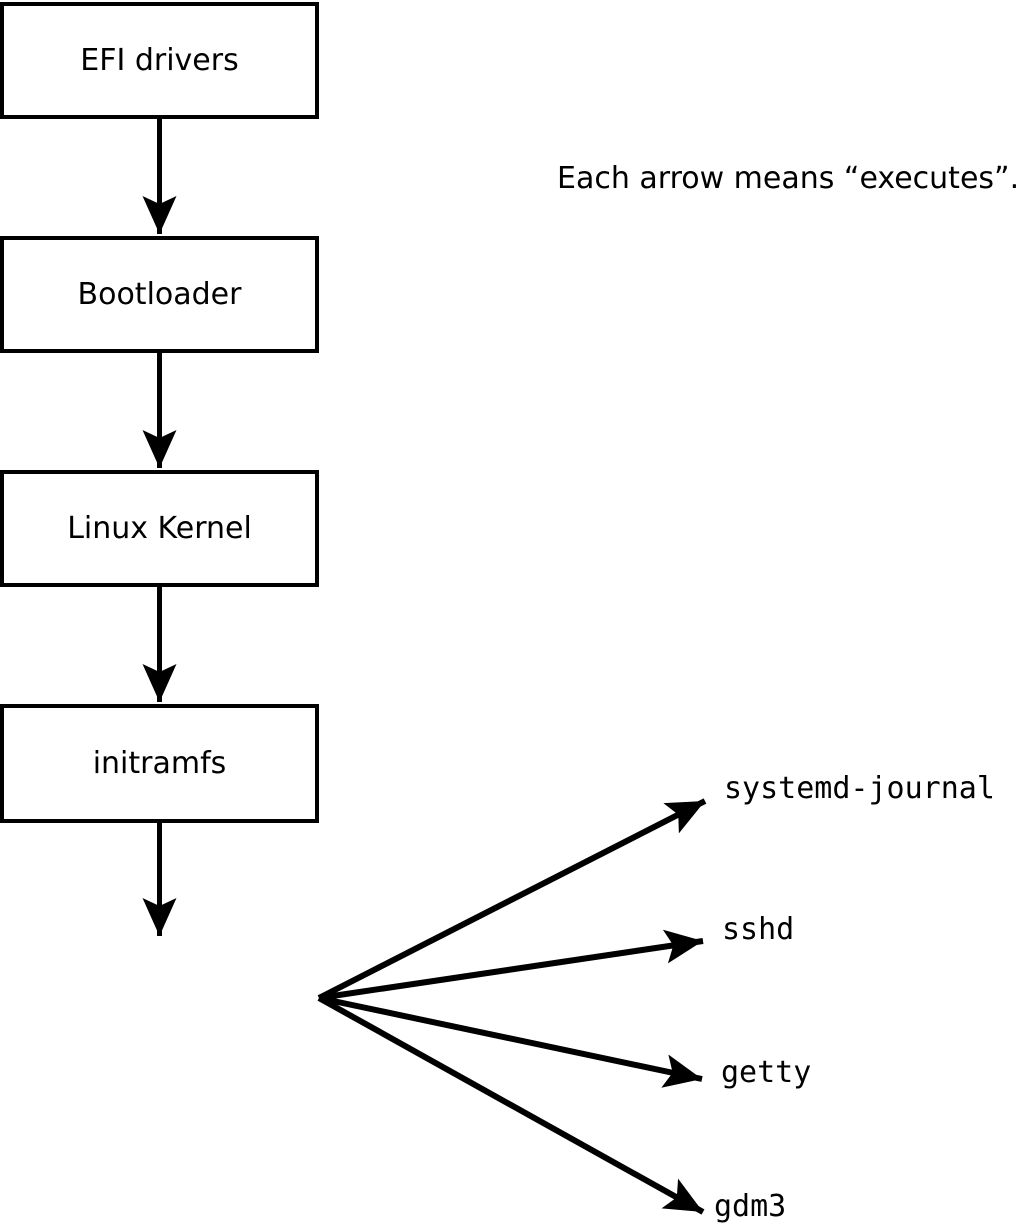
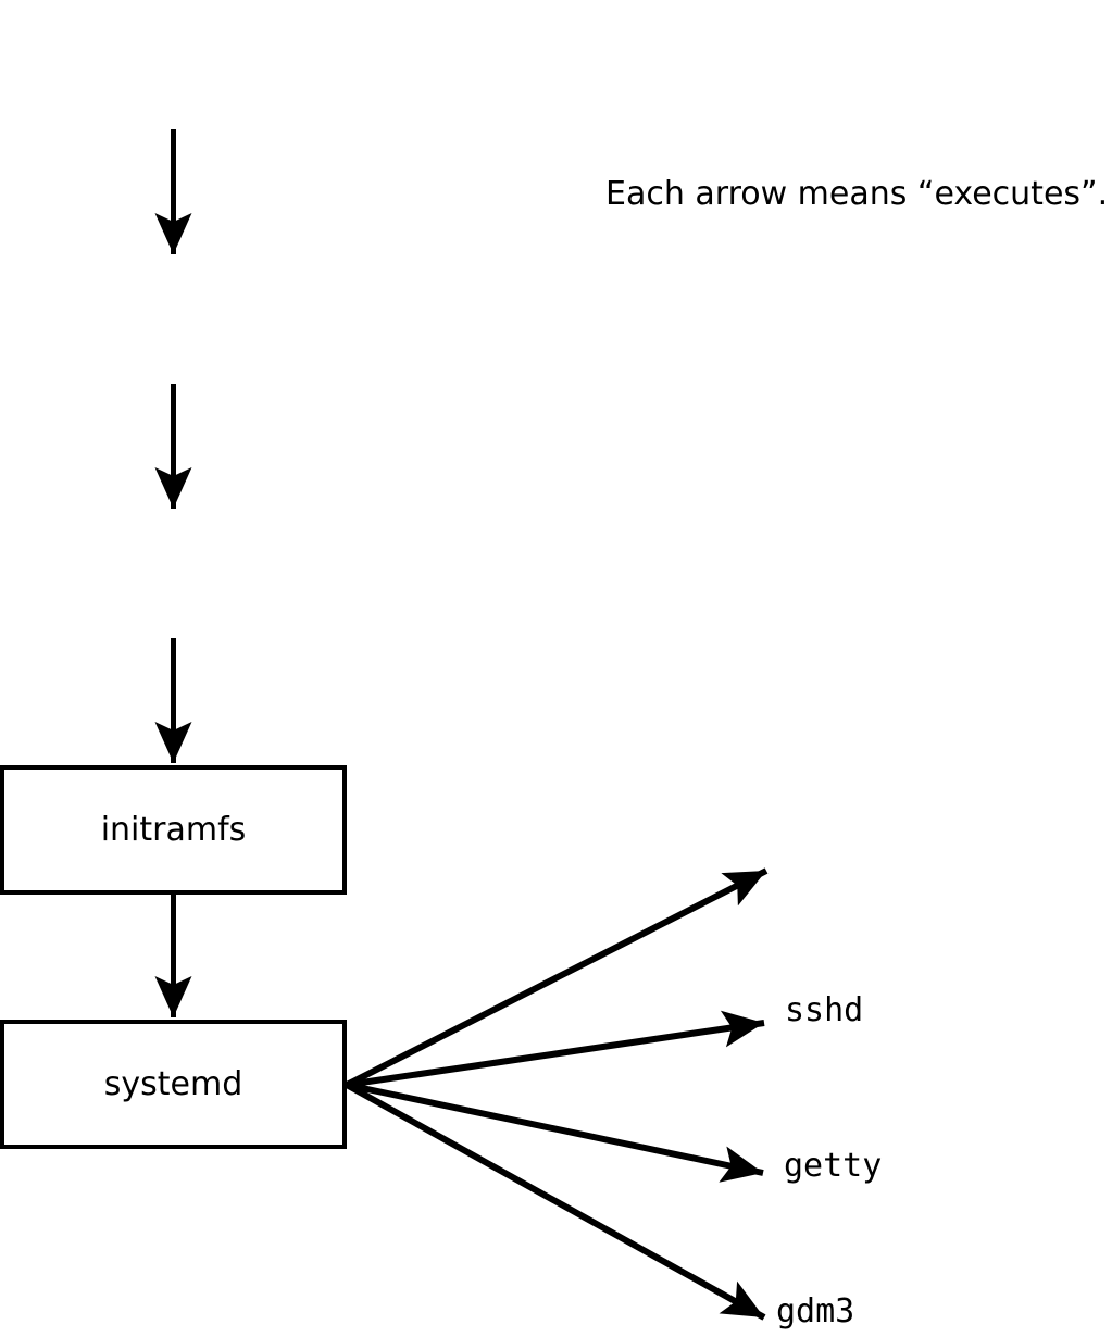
- EFI drivers
- Bootloader
- Linux Kernel
  initramfs
+ systemd
  Each arrow means “executes”.
- systemd-journal
  sshd
  getty
  gdm3
